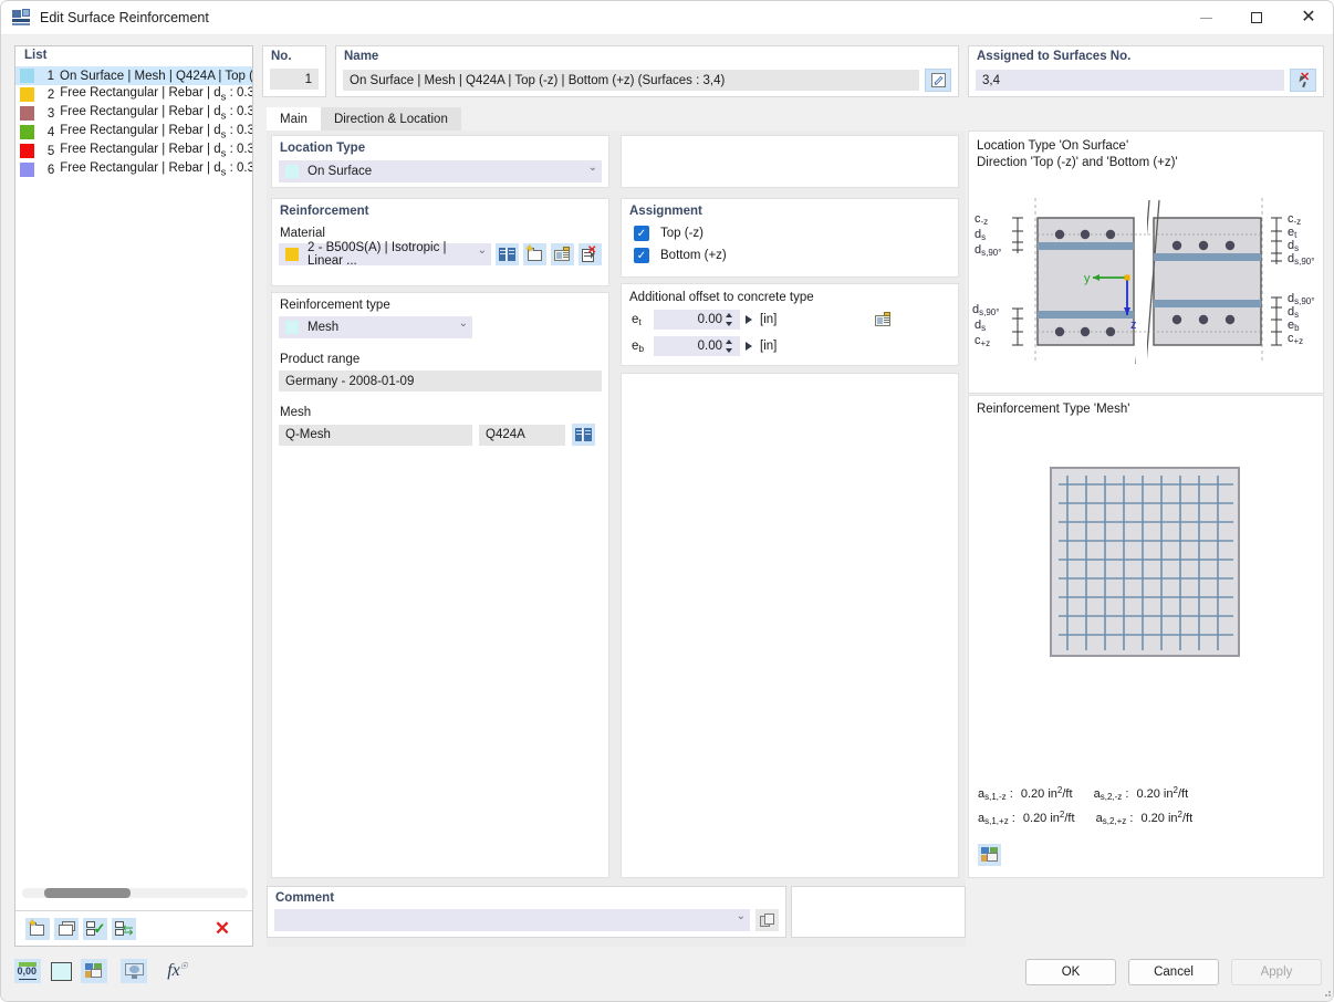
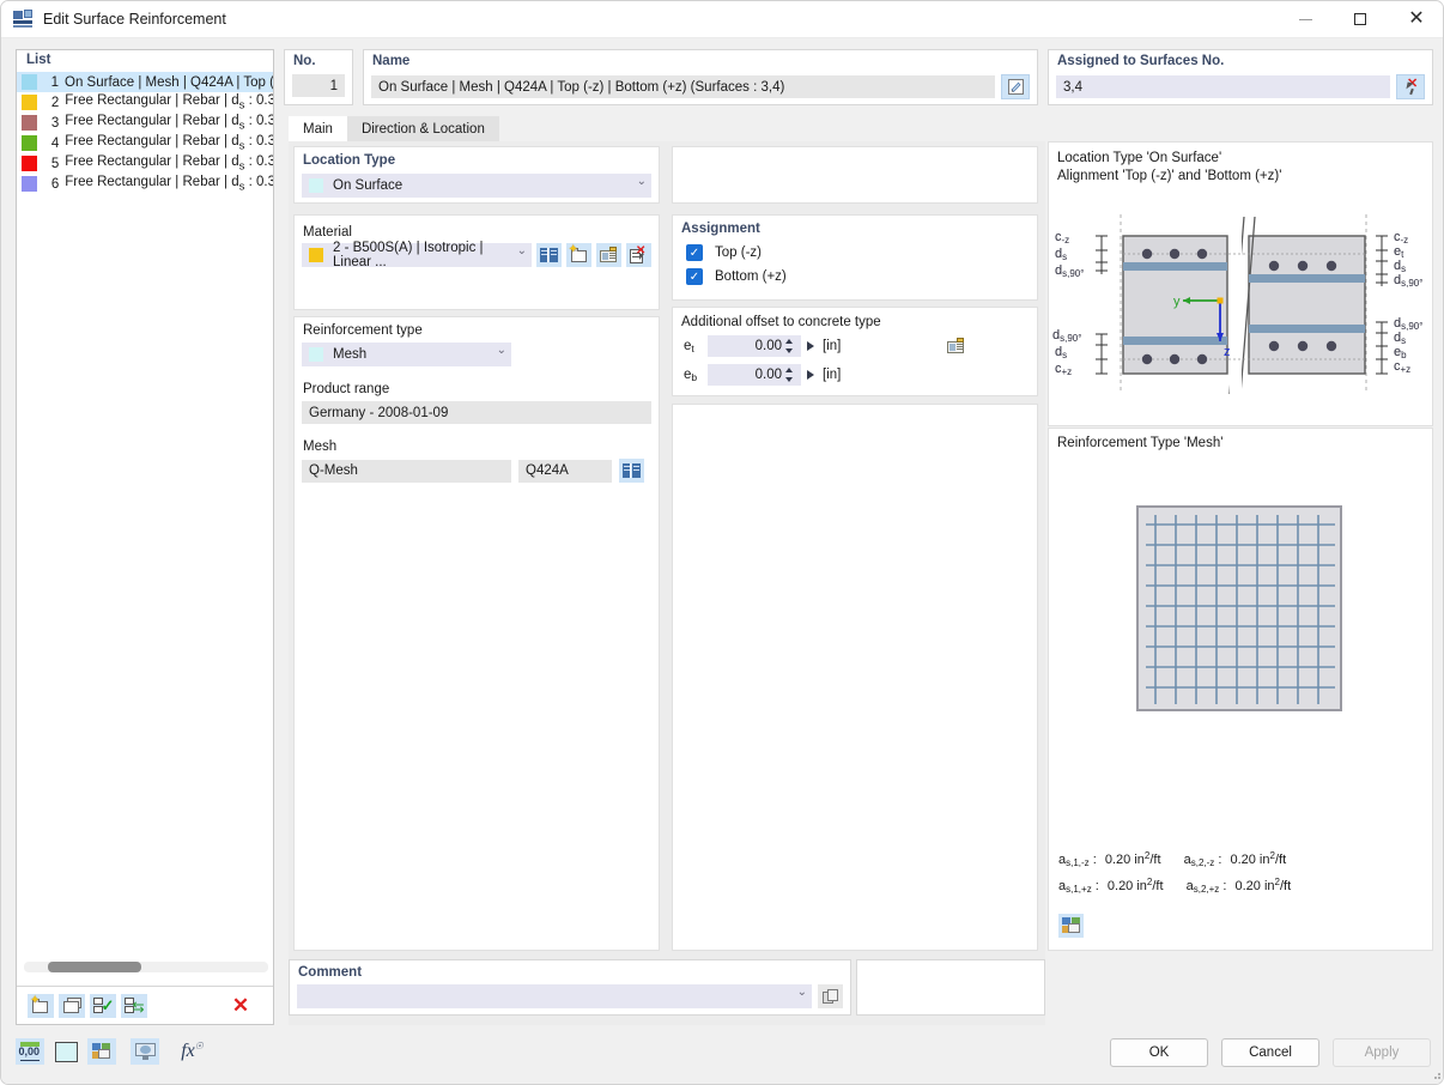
  Edit Surface Reinforcement
  ✕
  List
  1
  On Surface | Mesh | Q424A | Top (
  2
  Free Rectangular | Rebar | ds : 0.3
  3
  Free Rectangular | Rebar | ds : 0.3
  4
  Free Rectangular | Rebar | ds : 0.3
  5
  Free Rectangular | Rebar | ds : 0.3
  6
  Free Rectangular | Rebar | ds : 0.3
  ✦
  ✓
  ⇆
  ✕
  No.
  1
  Name
  On Surface | Mesh | Q424A | Top (-z) | Bottom (+z) (Surfaces : 3,4)
  Assigned to Surfaces No.
  3,4
  ✕
  Main
  Direction & Location
  Location Type
  On Surface
- Reinforcement
  Material
  2 - B500S(A) | Isotropic | Linear ...
  ✦
  ✕
  Reinforcement type
  Mesh
  Product range
  Germany - 2008-01-09
  Mesh
  Q-Mesh
  Q424A
  Assignment
  ✓
  Top (-z)
  ✓
  Bottom (+z)
  Additional offset to concrete type
  et
  0.00
  [in]
  eb
  0.00
  [in]
  Location Type 'On Surface'
- Direction 'Top (-z)' and 'Bottom (+z)'
+ Alignment 'Top (-z)' and 'Bottom (+z)'
  y
  z
  c-z
  ds
  ds,90°
  ds,90°
  ds
  c+z
  c-z
  et
  ds
  ds,90°
  ds,90°
  ds
  eb
  c+z
  Reinforcement Type 'Mesh'
  as,1,-z : 0.20 in2/ft as,2,-z : 0.20 in2/ft
  as,1,+z : 0.20 in2/ft as,2,+z : 0.20 in2/ft
  Comment
  0,00
  f
  ☉
  x
  OK
  Cancel
  Apply
